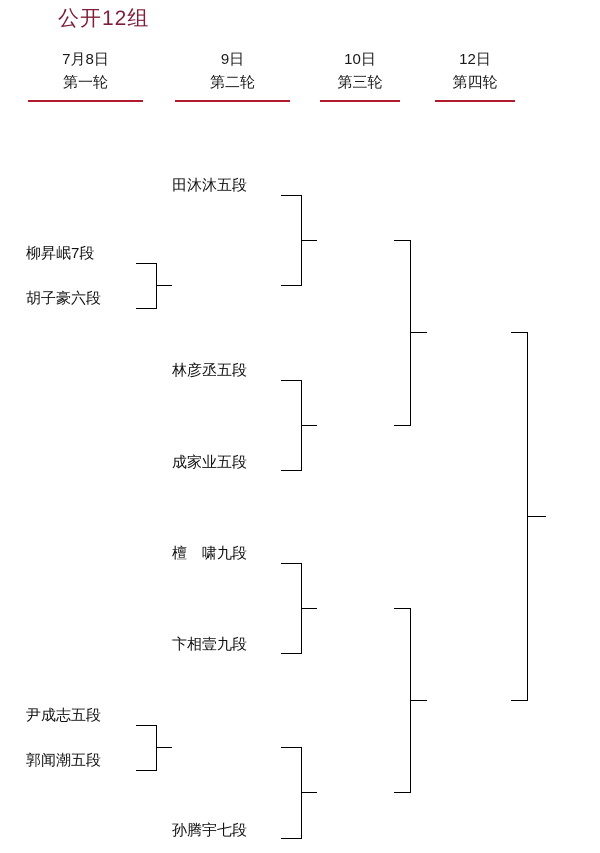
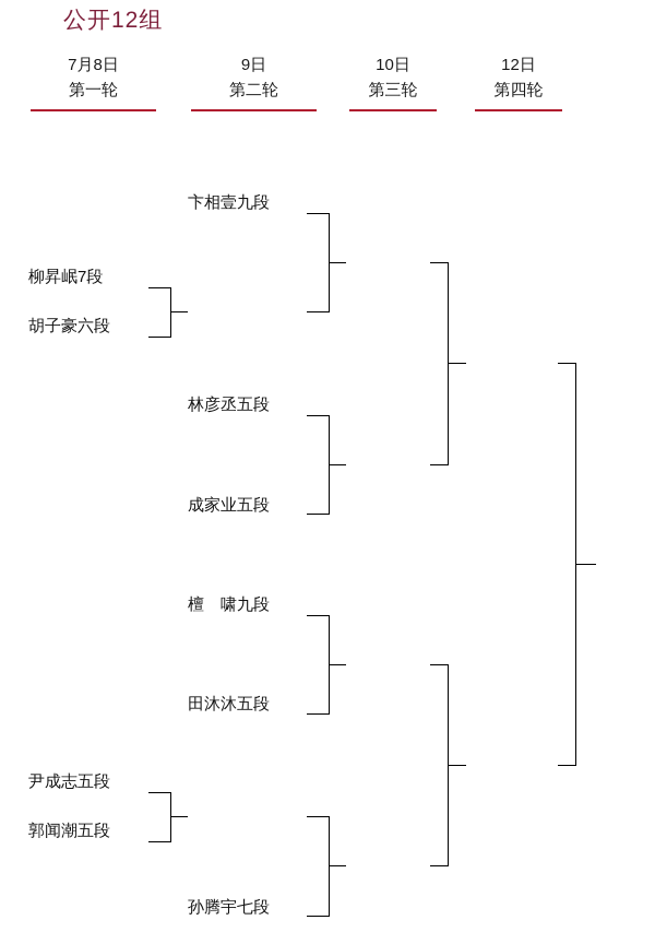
  公开12组
  7月8日
  第一轮
  9日
  第二轮
  10日
  第三轮
  12日
  第四轮
- 田沐沐五段
+ 卞相壹九段
  柳昇岷7段
  胡子豪六段
  林彦丞五段
  成家业五段
  檀 啸九段
- 卞相壹九段
+ 田沐沐五段
  尹成志五段
  郭闻潮五段
  孙腾宇七段
